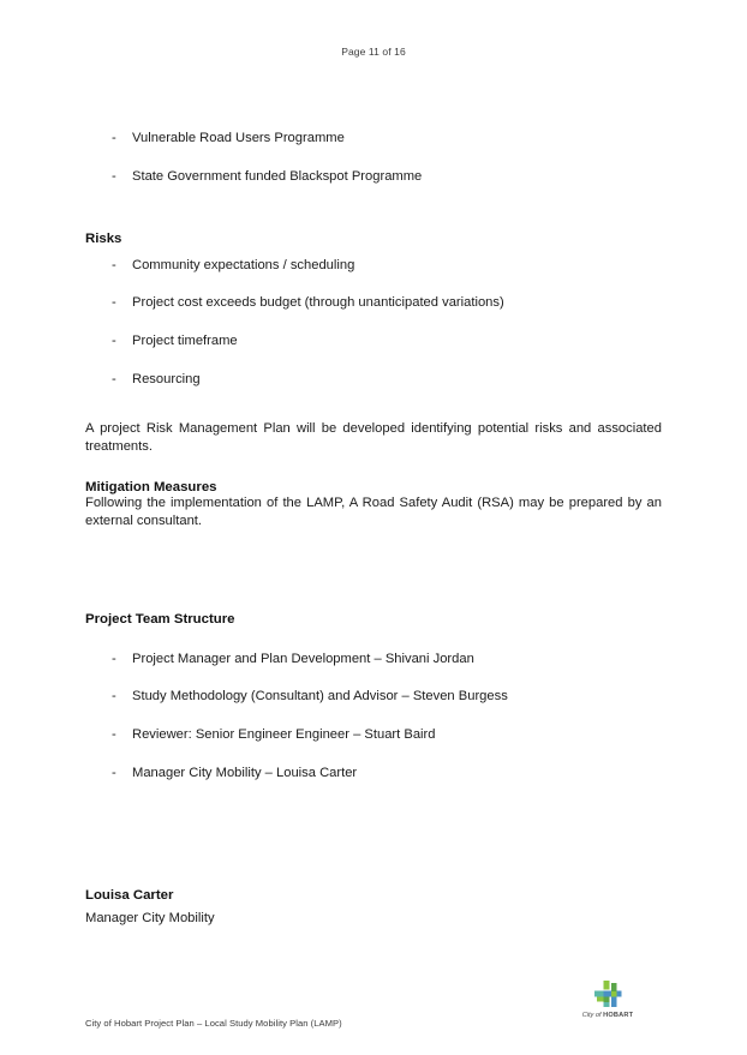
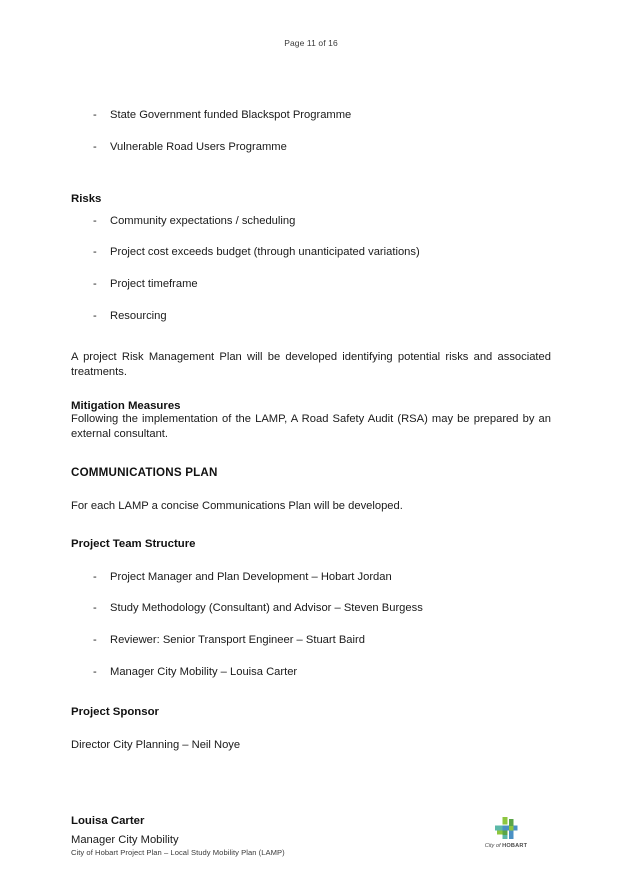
  Page 11 of 16
  -
- Vulnerable Road Users Programme
+ State Government funded Blackspot Programme
  -
- State Government funded Blackspot Programme
+ Vulnerable Road Users Programme
  Risks
  -
  Community expectations / scheduling
  -
  Project cost exceeds budget (through unanticipated variations)
  -
  Project timeframe
  -
  Resourcing
  A project Risk Management Plan will be developed identifying potential risks and associated treatments.
  Mitigation Measures
  Following the implementation of the LAMP, A Road Safety Audit (RSA) may be prepared by an external consultant.
+ COMMUNICATIONS PLAN
+ For each LAMP a concise Communications Plan will be developed.
  Project Team Structure
  -
- Project Manager and Plan Development – Shivani Jordan
+ Project Manager and Plan Development – Hobart Jordan
  -
  Study Methodology (Consultant) and Advisor – Steven Burgess
  -
- Reviewer: Senior Engineer Engineer – Stuart Baird
+ Reviewer: Senior Transport Engineer – Stuart Baird
  -
  Manager City Mobility – Louisa Carter
+ Project Sponsor
+ Director City Planning – Neil Noye
  Louisa Carter
  Manager City Mobility
  City of Hobart Project Plan – Local Study Mobility Plan (LAMP)
